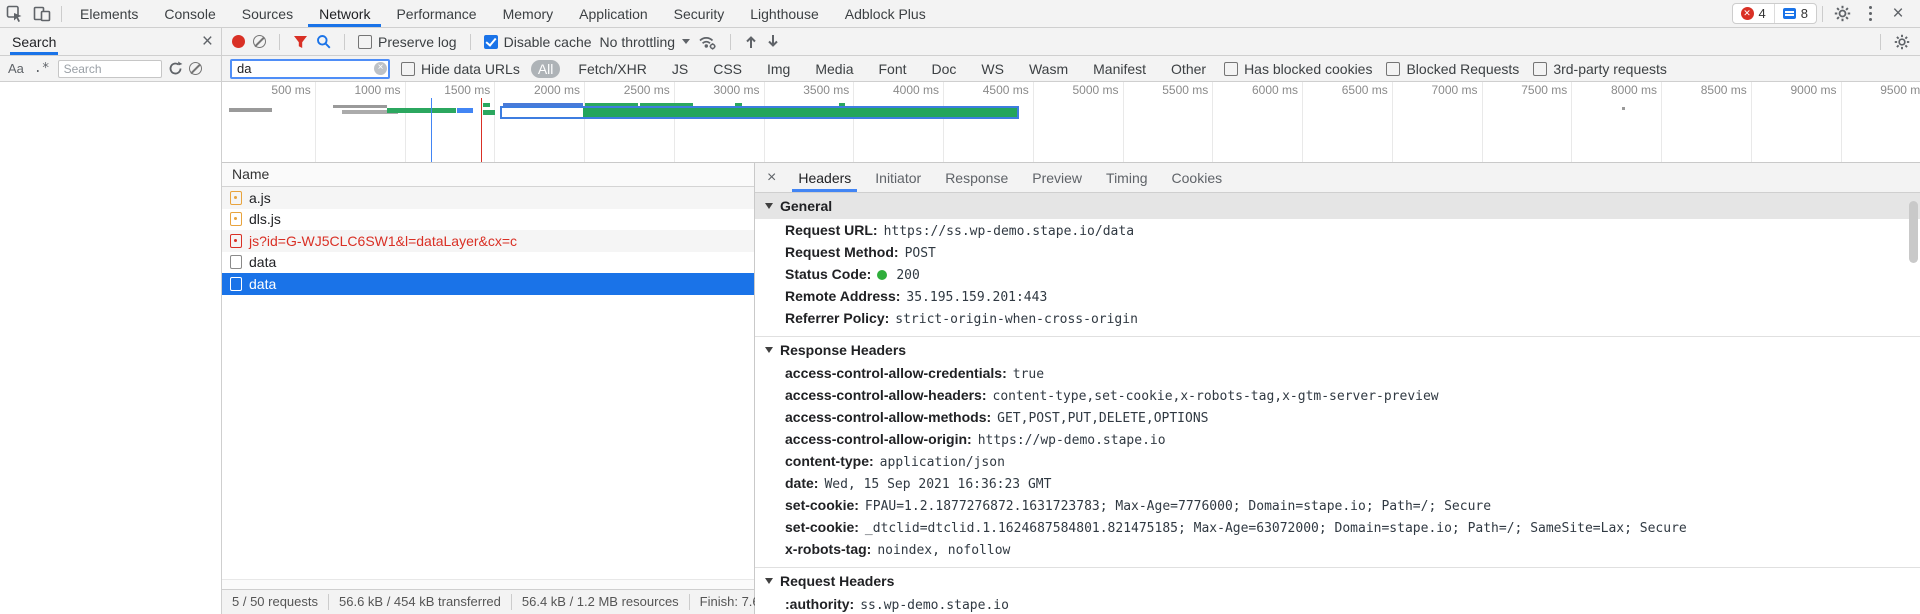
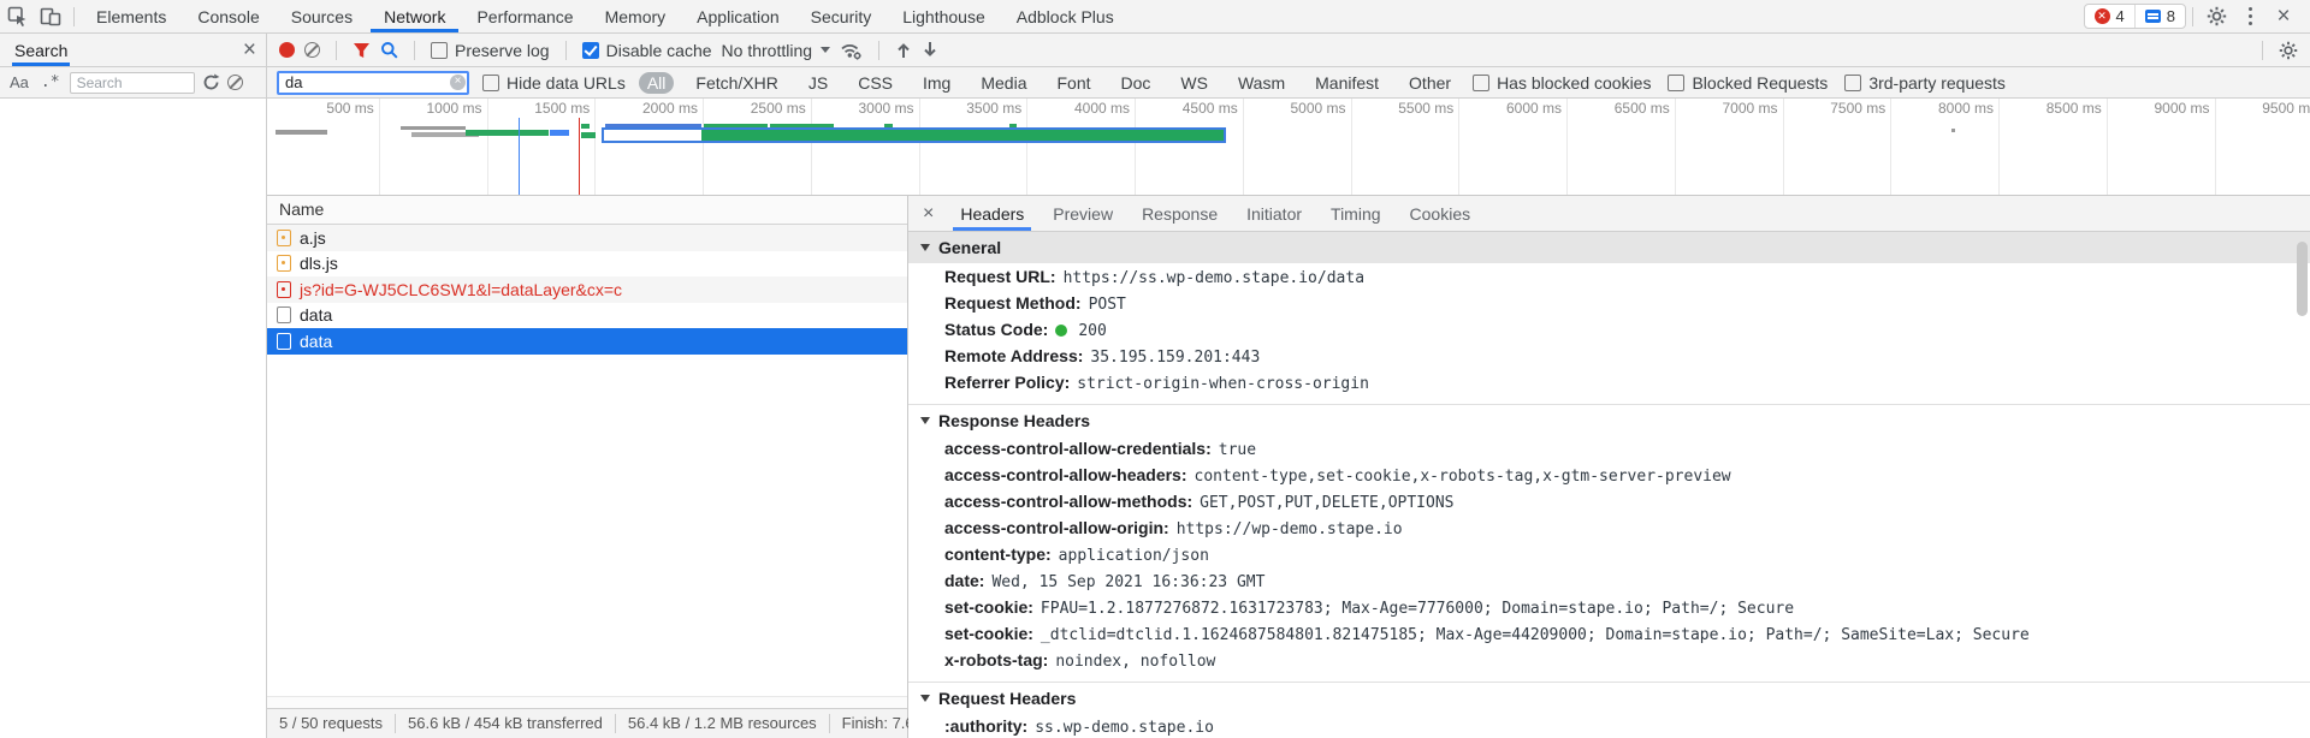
  Elements
  Console
  Sources
  Network
  Performance
  Memory
  Application
  Security
  Lighthouse
  Adblock Plus
  ✕
  4
  8
  ×
  Search
  ×
  Aa
  .*
  Search
  Preserve log
  Disable cache
  No throttling
  da
  ×
  Hide data URLs
  All
  Fetch/XHR
  JS
  CSS
  Img
  Media
  Font
  Doc
  WS
  Wasm
  Manifest
  Other
  Has blocked cookies
  Blocked Requests
  3rd-party requests
  500 ms
  1000 ms
  1500 ms
  2000 ms
  2500 ms
  3000 ms
  3500 ms
  4000 ms
  4500 ms
  5000 ms
  5500 ms
  6000 ms
  6500 ms
  7000 ms
  7500 ms
  8000 ms
  8500 ms
  9000 ms
  9500 m
  Name
  a.js
  dls.js
  js?id=G-WJ5CLC6SW1&l=dataLayer&cx=c
  data
  data
  5 / 50 requests
  56.6 kB / 454 kB transferred
  56.4 kB / 1.2 MB resources
  Finish: 7.
  ×
  Headers
- Initiator
+ Preview
  Response
- Preview
+ Initiator
  Timing
  Cookies
  General
  Request URL: https://ss.wp-demo.stape.io/data
  Request Method: POST
  Status Code: 200
  Remote Address: 35.195.159.201:443
  Referrer Policy: strict-origin-when-cross-origin
  Response Headers
  access-control-allow-credentials: true
  access-control-allow-headers: content-type,set-cookie,x-robots-tag,x-gtm-server-preview
  access-control-allow-methods: GET,POST,PUT,DELETE,OPTIONS
  access-control-allow-origin: https://wp-demo.stape.io
  content-type: application/json
  date: Wed, 15 Sep 2021 16:36:23 GMT
  set-cookie: FPAU=1.2.1877276872.1631723783; Max-Age=7776000; Domain=stape.io; Path=/; Secure
- set-cookie: _dtclid=dtclid.1.1624687584801.821475185; Max-Age=63072000; Domain=stape.io; Path=/; SameSite=Lax; Secure
+ set-cookie: _dtclid=dtclid.1.1624687584801.821475185; Max-Age=44209000; Domain=stape.io; Path=/; SameSite=Lax; Secure
  x-robots-tag: noindex, nofollow
  Request Headers
  :authority: ss.wp-demo.stape.io
